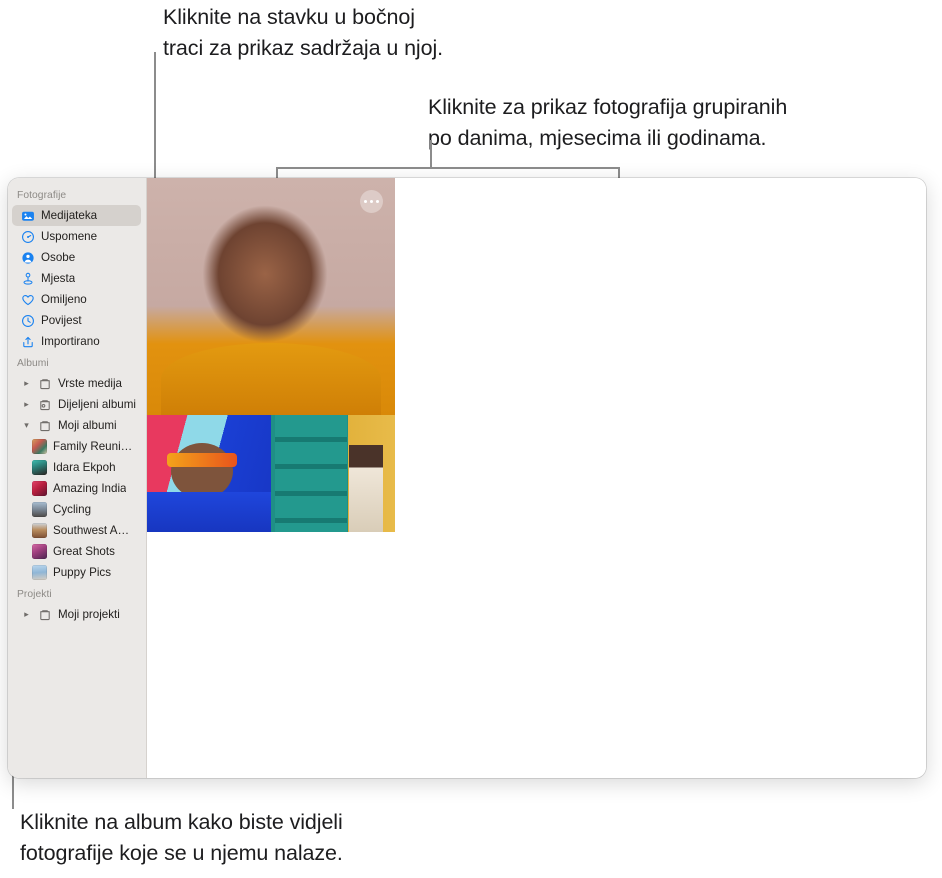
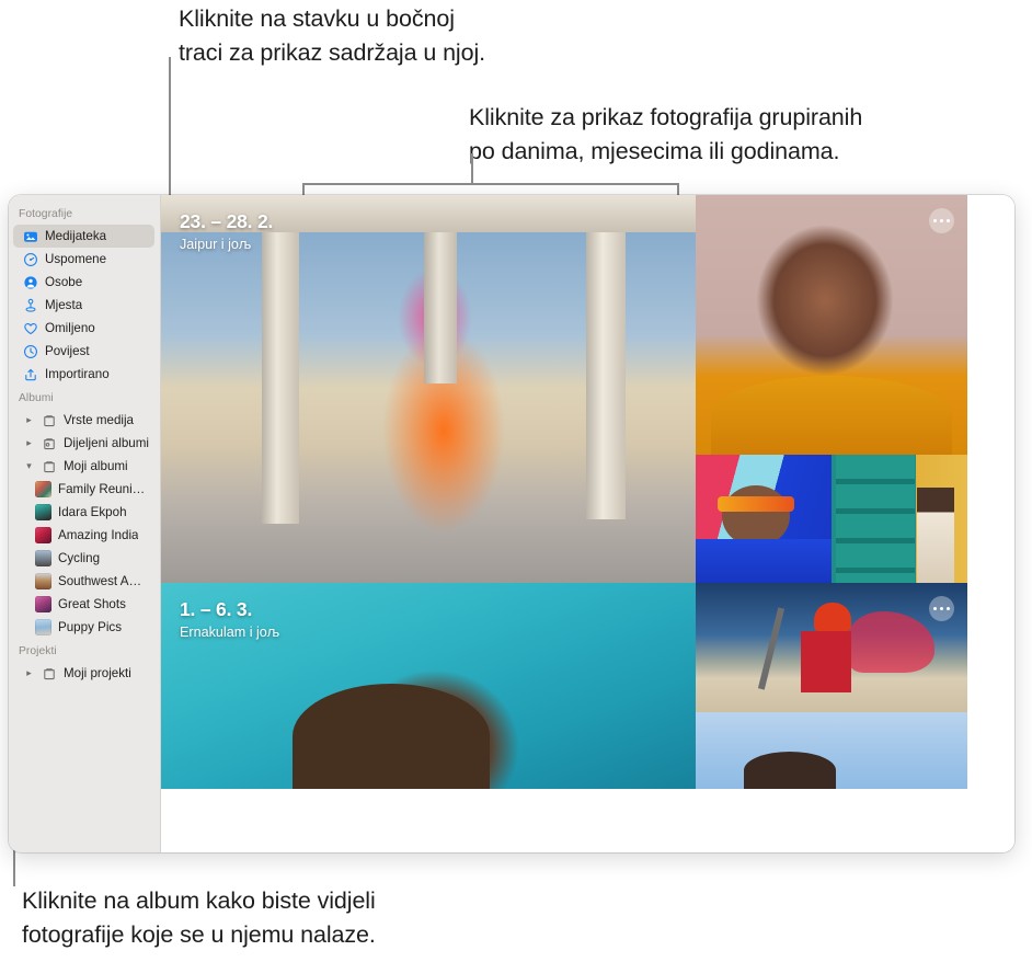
  Kliknite na stavku u bočnoj
  traci za prikaz sadržaja u njoj.
  Kliknite za prikaz fotografija grupiranih
  po danima, mjesecima ili godinama.
  Kliknite na album kako biste vidjeli
  fotografije koje se u njemu nalaze.
  Fotografije
  Medijateka
  Uspomene
  Osobe
  Mjesta
  Omiljeno
  Povijest
  Importirano
  Albumi
  ▸
  Vrste medija
  ▸
  Dijeljeni albumi
  ▾
  Moji albumi
  Family Reuni…
  Idara Ekpoh
  Amazing India
  Cycling
  Southwest A…
  Great Shots
  Puppy Pics
  Projekti
  ▸
  Moji projekti
+ 23. – 28. 2.
+ Jaipur i joљ
+ 1. – 6. 3.
+ Ernakulam i joљ
